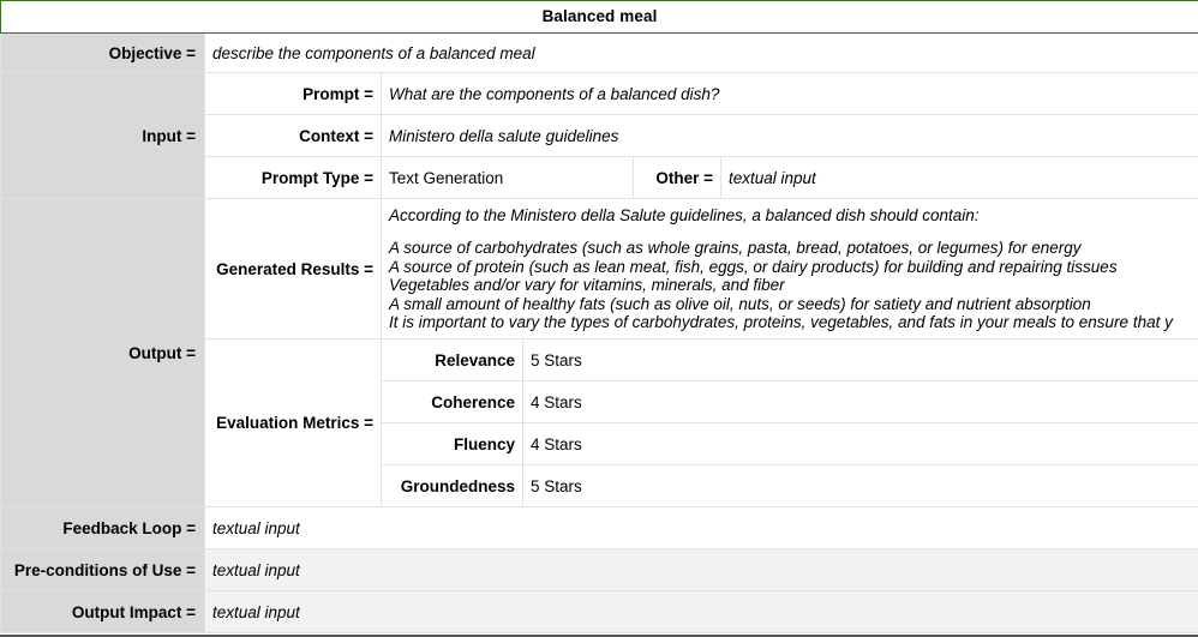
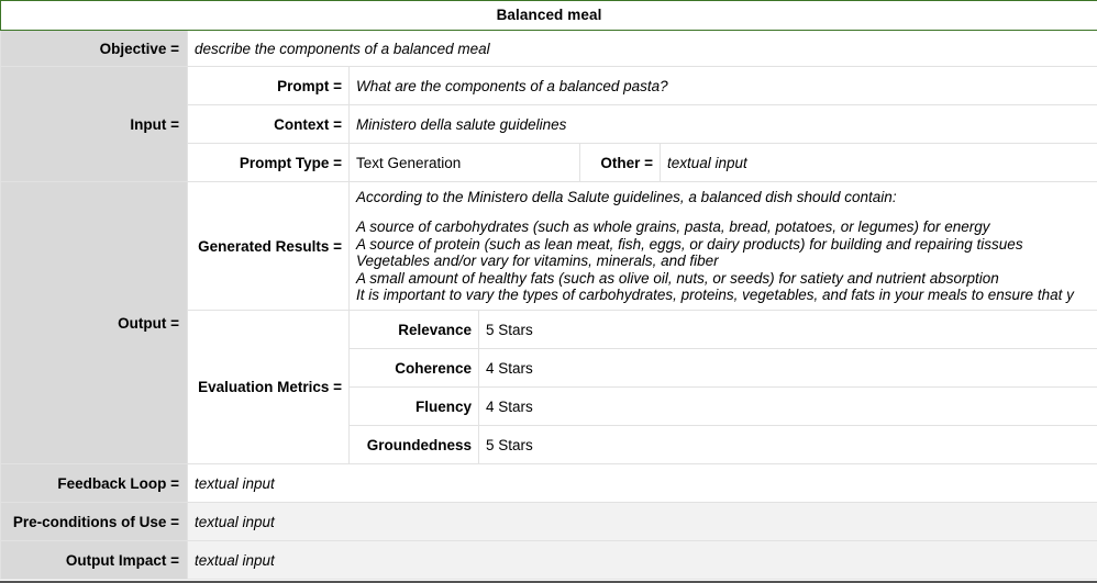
  Balanced meal
  Objective =	describe the components of a balanced meal
- Input =	Prompt =	What are the components of a balanced dish?
+ Input =	Prompt =	What are the components of a balanced pasta?
  Context =	Ministero della salute guidelines
  Prompt Type =	Text Generation	Other =	textual input
  Output =	Generated Results =	According to the Ministero della Salute guidelines, a balanced dish should contain:A source of carbohydrates (such as whole grains, pasta, bread, potatoes, or legumes) for energyA source of protein (such as lean meat, fish, eggs, or dairy products) for building and repairing tissuesVegetables and/or vary for vitamins, minerals, and fiberA small amount of healthy fats (such as olive oil, nuts, or seeds) for satiety and nutrient absorptionIt is important to vary the types of carbohydrates, proteins, vegetables, and fats in your meals to ensure that y
  Evaluation Metrics =	Relevance	5 Stars
  Coherence	4 Stars
  Fluency	4 Stars
  Groundedness	5 Stars
  Feedback Loop =	textual input
  Pre-conditions of Use =	textual input
  Output Impact =	textual input
